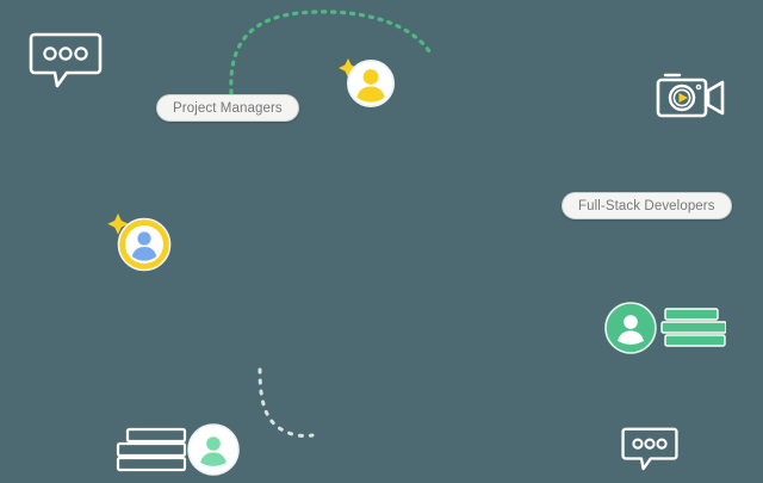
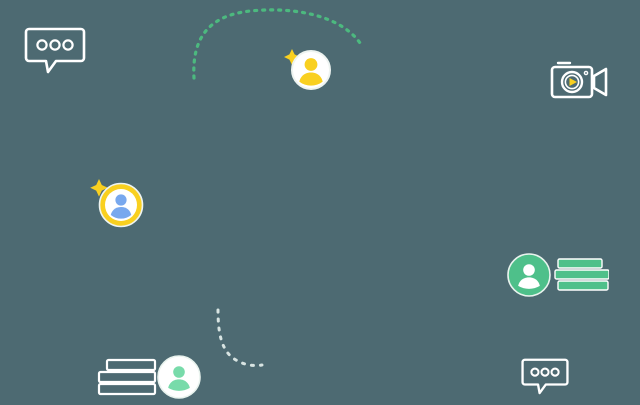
- Project Managers
- Full-Stack Developers
